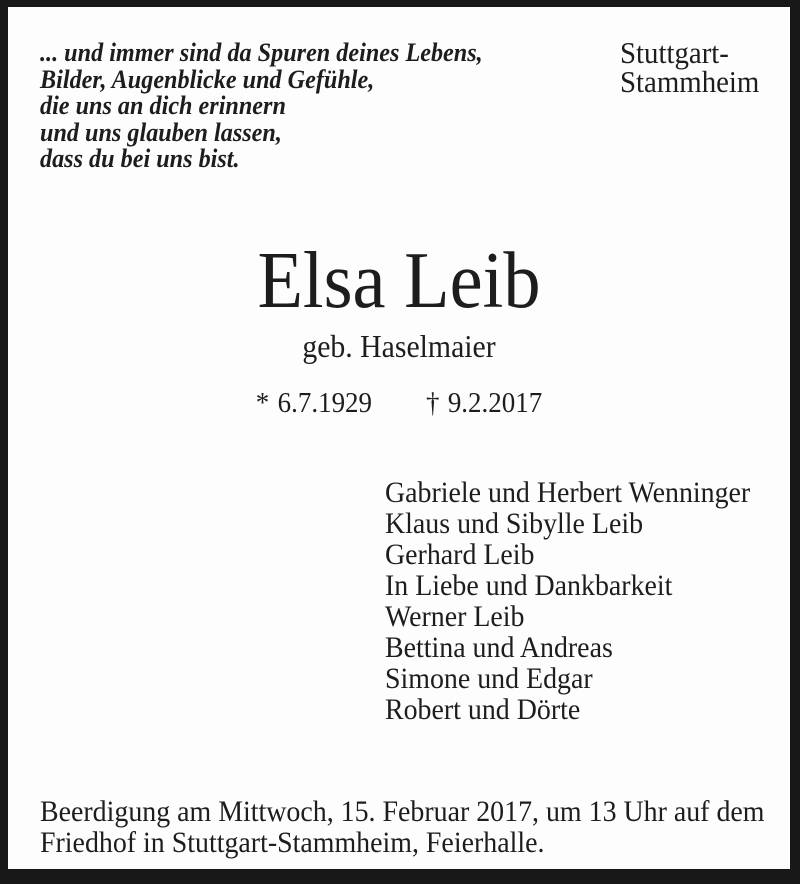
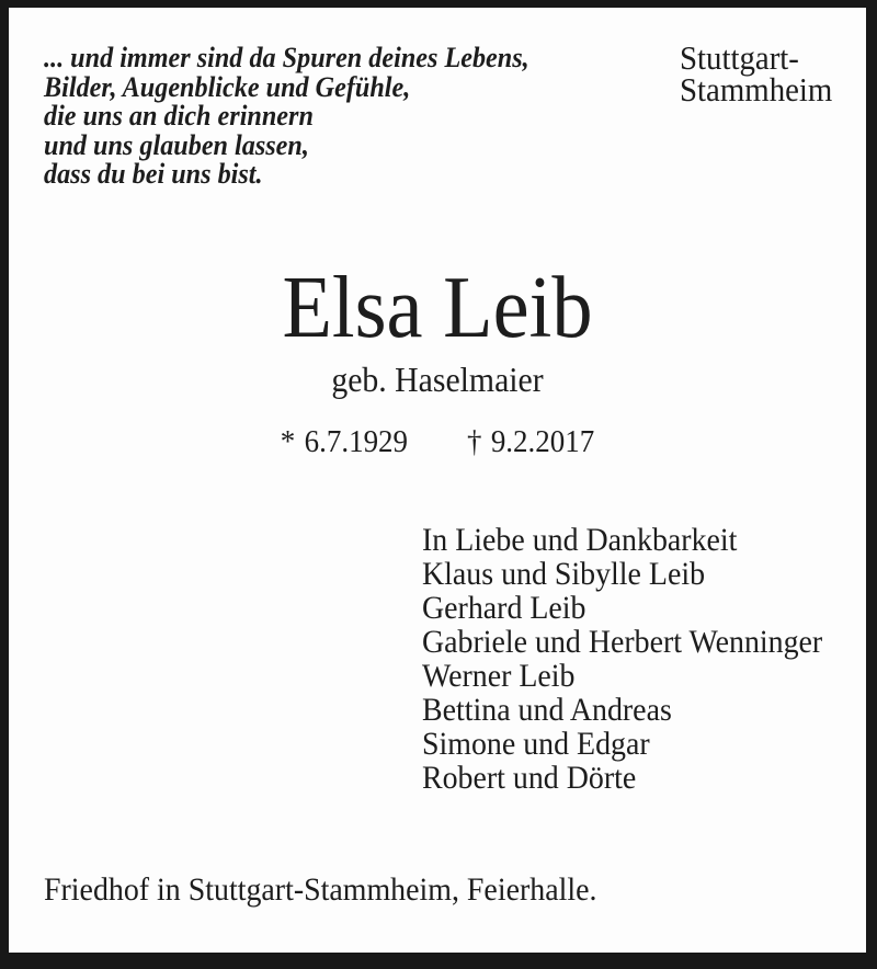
  ... und immer sind da Spuren deines Lebens,
  Bilder, Augenblicke und Gefühle,
  die uns an dich erinnern
  und uns glauben lassen,
  dass du bei uns bist.
  Stuttgart-
  Stammheim
  Elsa Leib
  geb. Haselmaier
  * 6.7.1929
  † 9.2.2017
- Gabriele und Herbert Wenninger
+ In Liebe und Dankbarkeit
  Klaus und Sibylle Leib
  Gerhard Leib
- In Liebe und Dankbarkeit
+ Gabriele und Herbert Wenninger
  Werner Leib
  Bettina und Andreas
  Simone und Edgar
  Robert und Dörte
- Beerdigung am Mittwoch, 15. Februar 2017, um 13 Uhr auf dem
  Friedhof in Stuttgart-Stammheim, Feierhalle.
